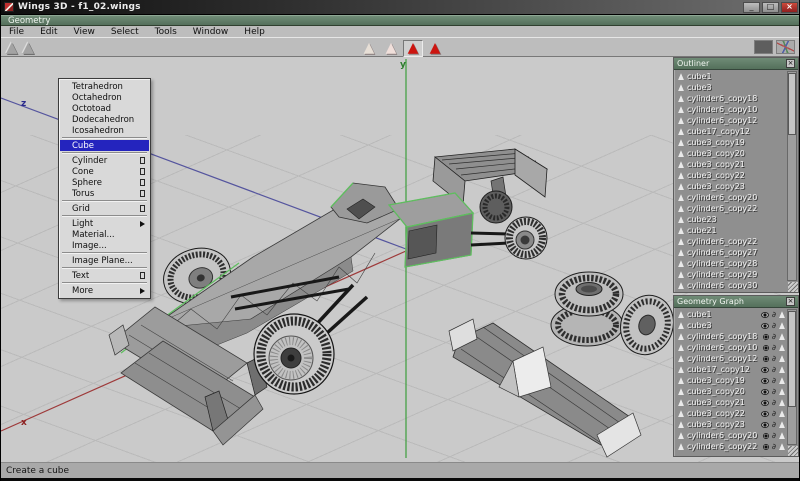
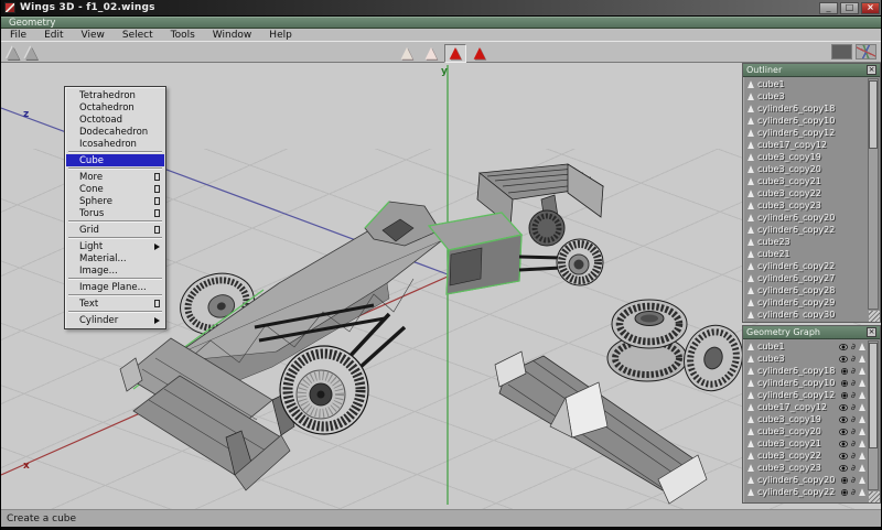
  Wings 3D - f1_02.wings
  _
  □
  ×
  Geometry
  File
  Edit
  View
  Select
  Tools
  Window
  Help
  ▲
  ▲
  ▲
  ▲
  ▲
  ▲
  z
  x
  y
  Tetrahedron
  Octahedron
  Octotoad
  Dodecahedron
  Icosahedron
  Cube
- Cylinder
+ More
  Cone
  Sphere
  Torus
  Grid
  Light
  Material...
  Image...
  Image Plane...
  Text
- More
+ Cylinder
  Outliner
  ×
  cube1
  cube3
  cylinder6_copy18
  cylinder6_copy10
  cylinder6_copy12
  cube17_copy12
  cube3_copy19
  cube3_copy20
  cube3_copy21
  cube3_copy22
  cube3_copy23
  cylinder6_copy20
  cylinder6_copy22
  cube23
  cube21
  cylinder6_copy22
  cylinder6_copy27
  cylinder6_copy28
  cylinder6_copy29
  cylinder6_copy30
  Geometry Graph
  ×
  cube1
  ∂
  cube3
  ∂
  cylinder6_copy18
  ∂
  cylinder6_copy10
  ∂
  cylinder6_copy12
  ∂
  cube17_copy12
  ∂
  cube3_copy19
  ∂
  cube3_copy20
  ∂
  cube3_copy21
  ∂
  cube3_copy22
  ∂
  cube3_copy23
  ∂
  cylinder6_copy20
  ∂
  cylinder6_copy22
  ∂
  Create a cube
